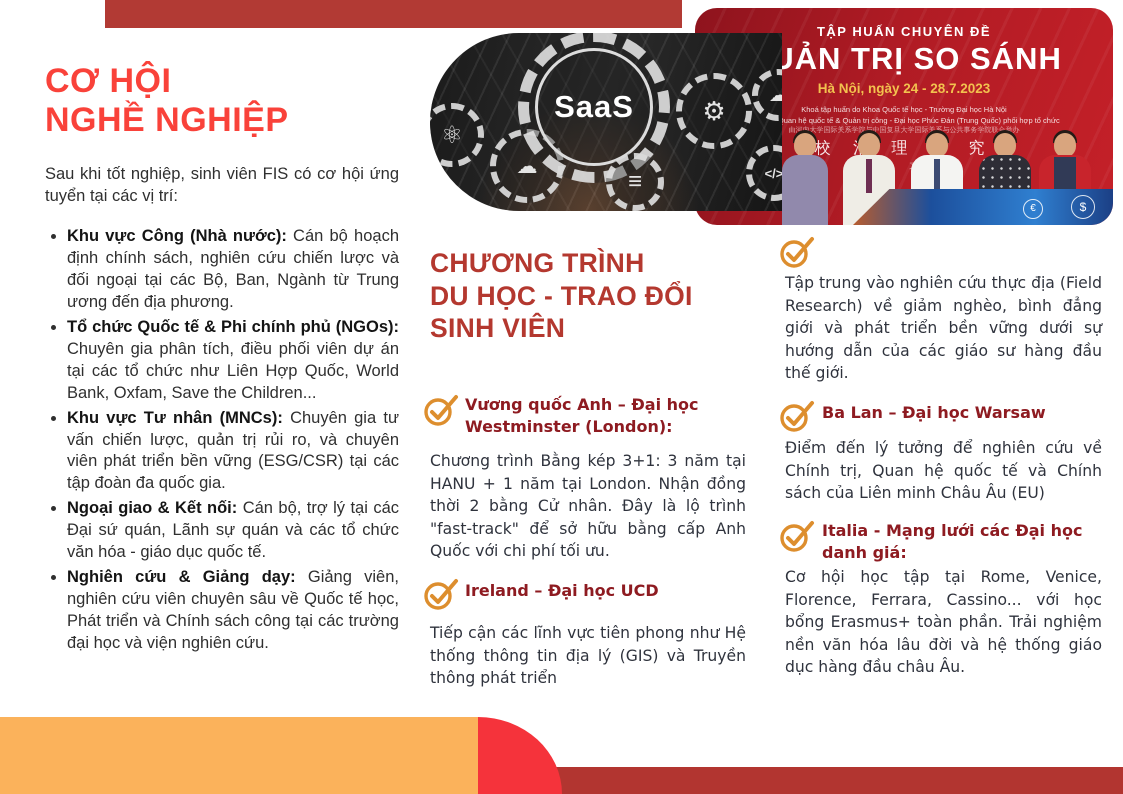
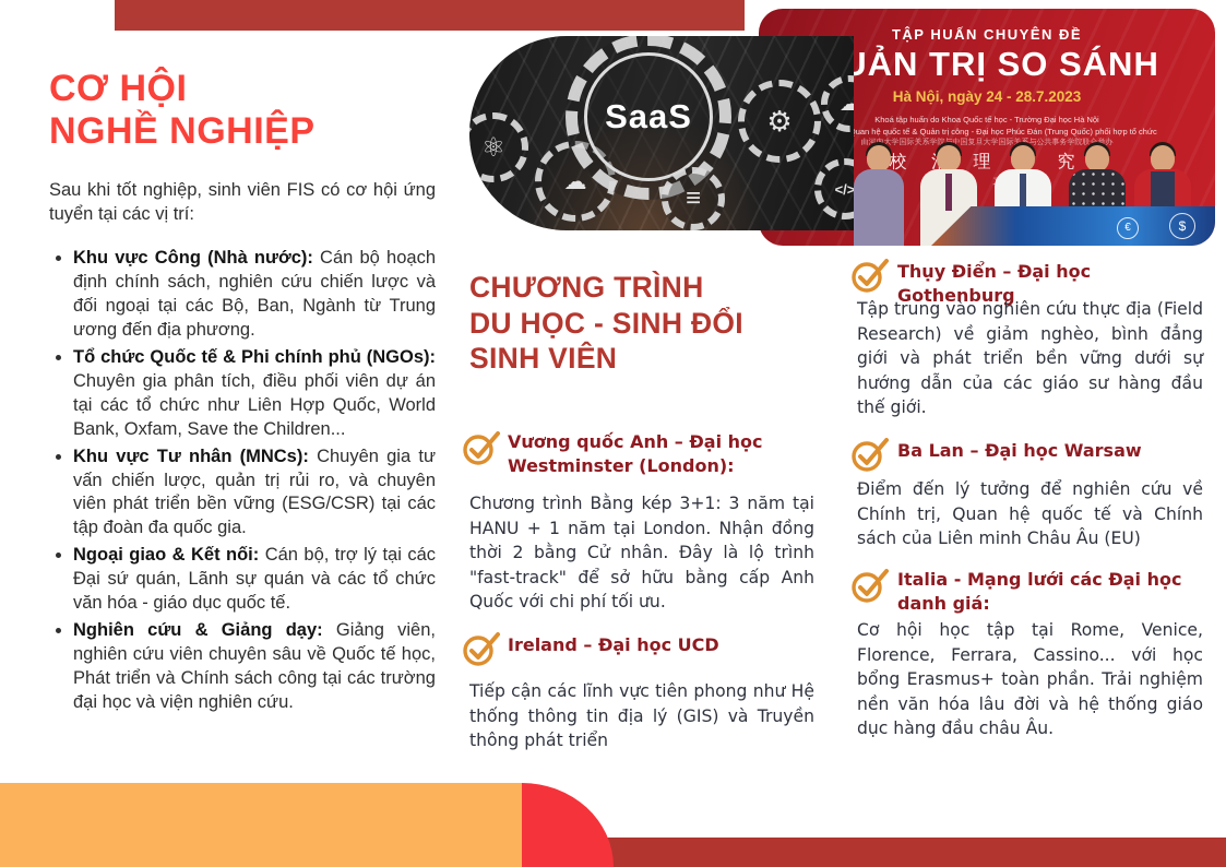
  CƠ HỘI
  NGHỀ NGHIỆP
  Sau khi tốt nghiệp, sinh viên FIS có cơ hội ứng tuyển tại các vị trí:
  Khu vực Công (Nhà nước): Cán bộ hoạch định chính sách, nghiên cứu chiến lược và đối ngoại tại các Bộ, Ban, Ngành từ Trung ương đến địa phương.
  Tổ chức Quốc tế & Phi chính phủ (NGOs): Chuyên gia phân tích, điều phối viên dự án tại các tổ chức như Liên Hợp Quốc, World Bank, Oxfam, Save the Children...
  Khu vực Tư nhân (MNCs): Chuyên gia tư vấn chiến lược, quản trị rủi ro, và chuyên viên phát triển bền vững (ESG/CSR) tại các tập đoàn đa quốc gia.
  Ngoại giao & Kết nối: Cán bộ, trợ lý tại các Đại sứ quán, Lãnh sự quán và các tổ chức văn hóa - giáo dục quốc tế.
  Nghiên cứu & Giảng dạy: Giảng viên, nghiên cứu viên chuyên sâu về Quốc tế học, Phát triển và Chính sách công tại các trường đại học và viện nghiên cứu.
  TẬP HUẤN CHUYÊN ĐỀ
  UẢN TRỊ SO SÁNH
  Hà Nội, ngày 24 - 28.7.2023
  Khoá tập huấn do Khoa Quốc tế học - Trường Đại học Hà Nội
  uan hệ quốc tế & Quản trị công - Đại học Phúc Đán (Trung Quốc) phối hợp tổ chức
  $
  €
  ⚛
  ☁
  SaaS
  ⚙
  ≡
  </>
  ☁
  CHƯƠNG TRÌNH
- DU HỌC - TRAO ĐỔI
+ DU HỌC - SINH ĐỔI
  SINH VIÊN
  Vương quốc Anh – Đại học Westminster (London):
  Chương trình Bằng kép 3+1: 3 năm tại HANU + 1 năm tại London. Nhận đồng thời 2 bằng Cử nhân. Đây là lộ trình "fast-track" để sở hữu bằng cấp Anh Quốc với chi phí tối ưu.
  Ireland – Đại học UCD
  Tiếp cận các lĩnh vực tiên phong như Hệ thống thông tin địa lý (GIS) và Truyền thông phát triển
+ Thụy Điển – Đại học Gothenburg
  Tập trung vào nghiên cứu thực địa (Field Research) về giảm nghèo, bình đẳng giới và phát triển bền vững dưới sự hướng dẫn của các giáo sư hàng đầu thế giới.
  Ba Lan – Đại học Warsaw
  Điểm đến lý tưởng để nghiên cứu về Chính trị, Quan hệ quốc tế và Chính sách của Liên minh Châu Âu (EU)
  Italia - Mạng lưới các Đại học danh giá:
  Cơ hội học tập tại Rome, Venice, Florence, Ferrara, Cassino... với học bổng Erasmus+ toàn phần. Trải nghiệm nền văn hóa lâu đời và hệ thống giáo dục hàng đầu châu Âu.
